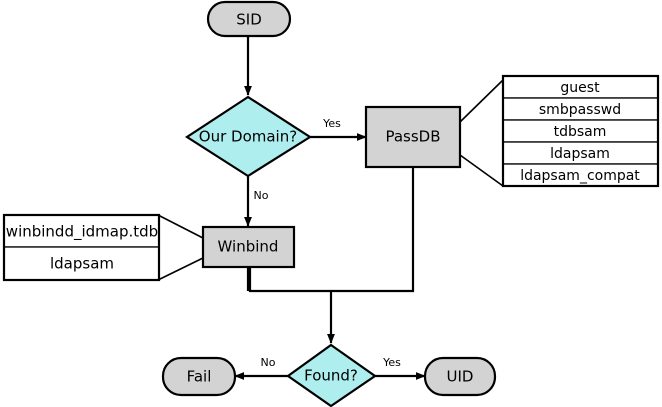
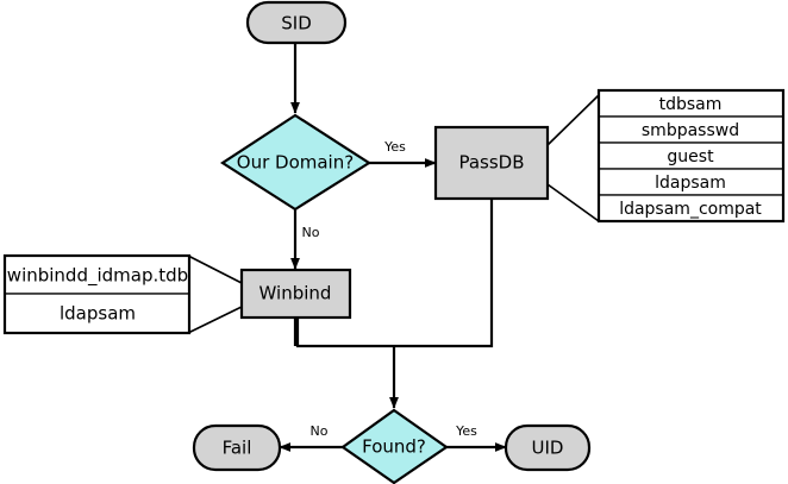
  Yes
  No
  No
  Yes
  SID
  Our Domain?
  PassDB
  Winbind
  Found?
  Fail
  UID
- guest
+ tdbsam
  smbpasswd
- tdbsam
+ guest
  ldapsam
  ldapsam_compat
  winbindd_idmap.tdb
  ldapsam
